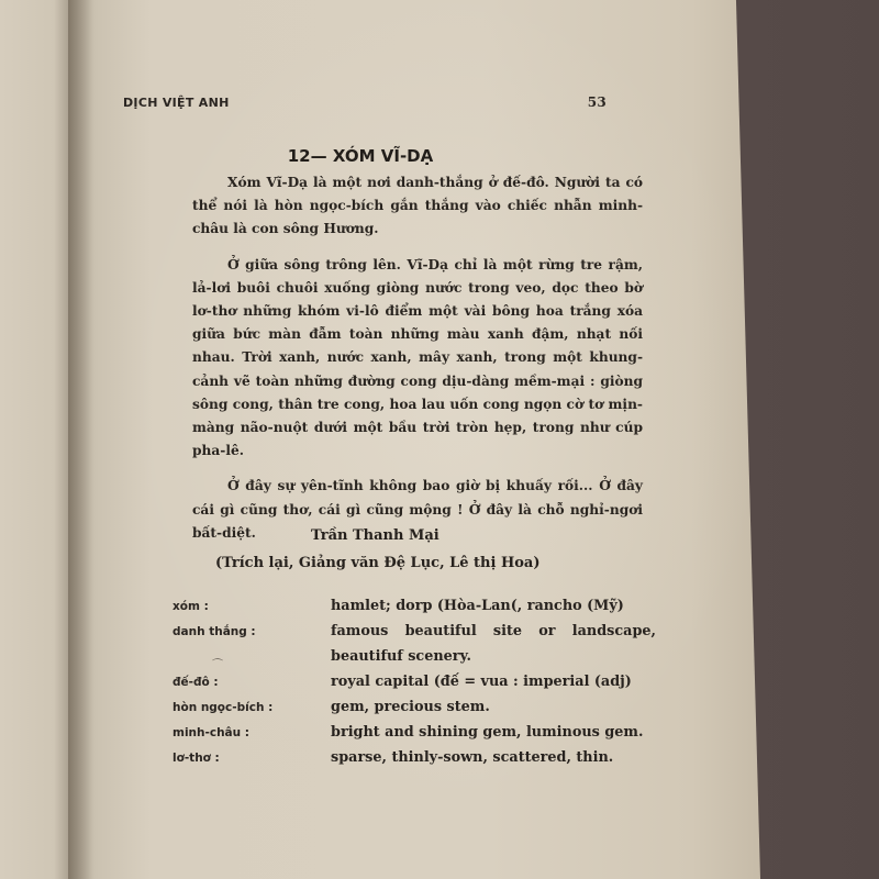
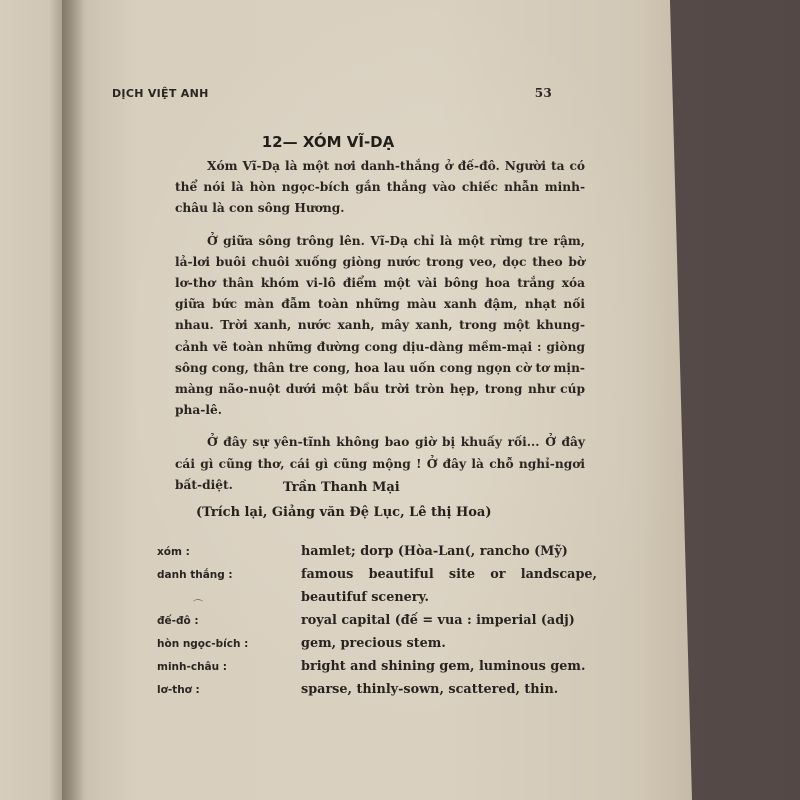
  DỊCH VIỆT ANH
  53
  12— XÓM VĨ-DẠ
  Xóm Vĩ-Dạ là một nơi danh-thắng ở đế-đô. Người ta có thể nói là hòn ngọc-bích gắn thắng vào chiếc nhẫn minh-châu là con sông Hương.
- Ở giữa sông trông lên. Vĩ-Dạ chỉ là một rừng tre rậm, lả-lơi buôi chuôi xuống giòng nước trong veo, dọc theo bờ lơ-thơ những khóm vi-lô điểm một vài bông hoa trắng xóa giữa bức màn đẫm toàn những màu xanh đậm, nhạt nối nhau. Trời xanh, nước xanh, mây xanh, trong một khung-cảnh vẽ toàn những đường cong dịu-dàng mềm-mại : giòng sông cong, thân tre cong, hoa lau uốn cong ngọn cờ tơ mịn-màng não-nuột dưới một bầu trời tròn hẹp, trong như cúp pha-lê.
+ Ở giữa sông trông lên. Vĩ-Dạ chỉ là một rừng tre rậm, lả-lơi buôi chuôi xuống giòng nước trong veo, dọc theo bờ lơ-thơ thân khóm vi-lô điểm một vài bông hoa trắng xóa giữa bức màn đẫm toàn những màu xanh đậm, nhạt nối nhau. Trời xanh, nước xanh, mây xanh, trong một khung-cảnh vẽ toàn những đường cong dịu-dàng mềm-mại : giòng sông cong, thân tre cong, hoa lau uốn cong ngọn cờ tơ mịn-màng não-nuột dưới một bầu trời tròn hẹp, trong như cúp pha-lê.
  Ở đây sự yên-tĩnh không bao giờ bị khuấy rối... Ở đây cái gì cũng thơ, cái gì cũng mộng ! Ở đây là chỗ nghỉ-ngơi bất-diệt.
  Trần Thanh Mại
  (Trích lại, Giảng văn Đệ Lục, Lê thị Hoa)
  ⌒
  xóm :
  hamlet; dorp (Hòa-Lan(, rancho (Mỹ)
  danh thắng :
  famous beautiful site or landscape, beautifuf scenery.
  đế-đô :
  royal capital (đế = vua : imperial (adj)
  hòn ngọc-bích :
  gem, precious stem.
  minh-châu :
  bright and shining gem, luminous gem.
  lơ-thơ :
  sparse, thinly-sown, scattered, thin.
